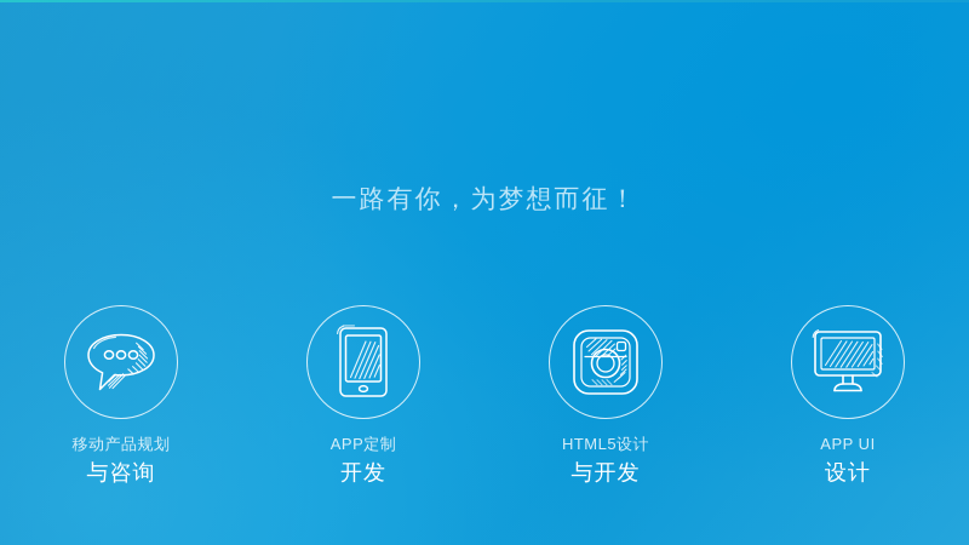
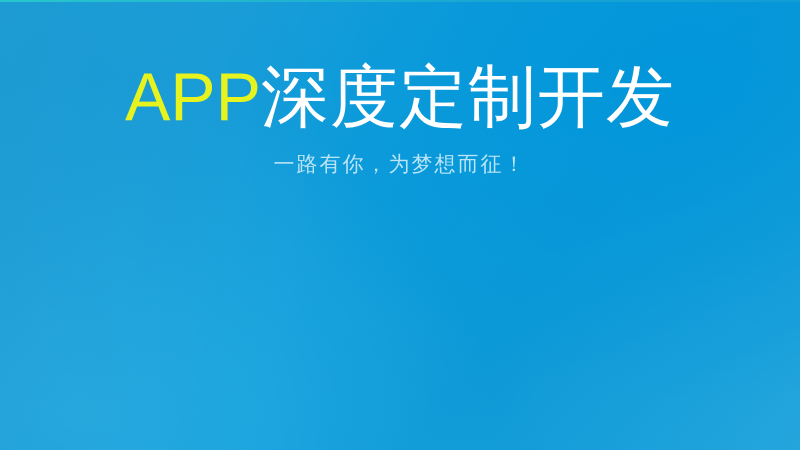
+ APP深度定制开发
  一路有你，为梦想而征！
- 移动产品规划
- 与咨询
- APP定制
- 开发
- HTML5设计
- 与开发
- APP UI
- 设计
